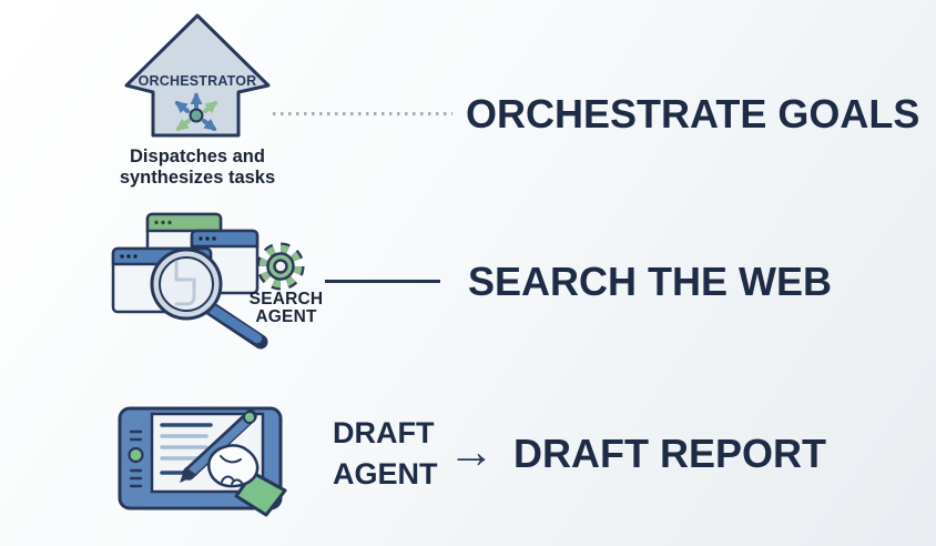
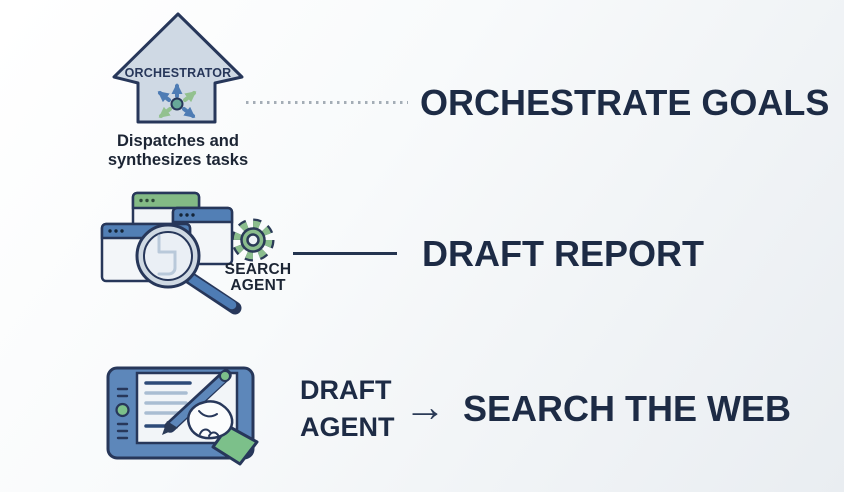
  ORCHESTRATOR
  Dispatches and synthesizes tasks
  ORCHESTRATE GOALS
  SEARCH AGENT
- SEARCH THE WEB
+ DRAFT REPORT
  DRAFT AGENT
  →
- DRAFT REPORT
+ SEARCH THE WEB
